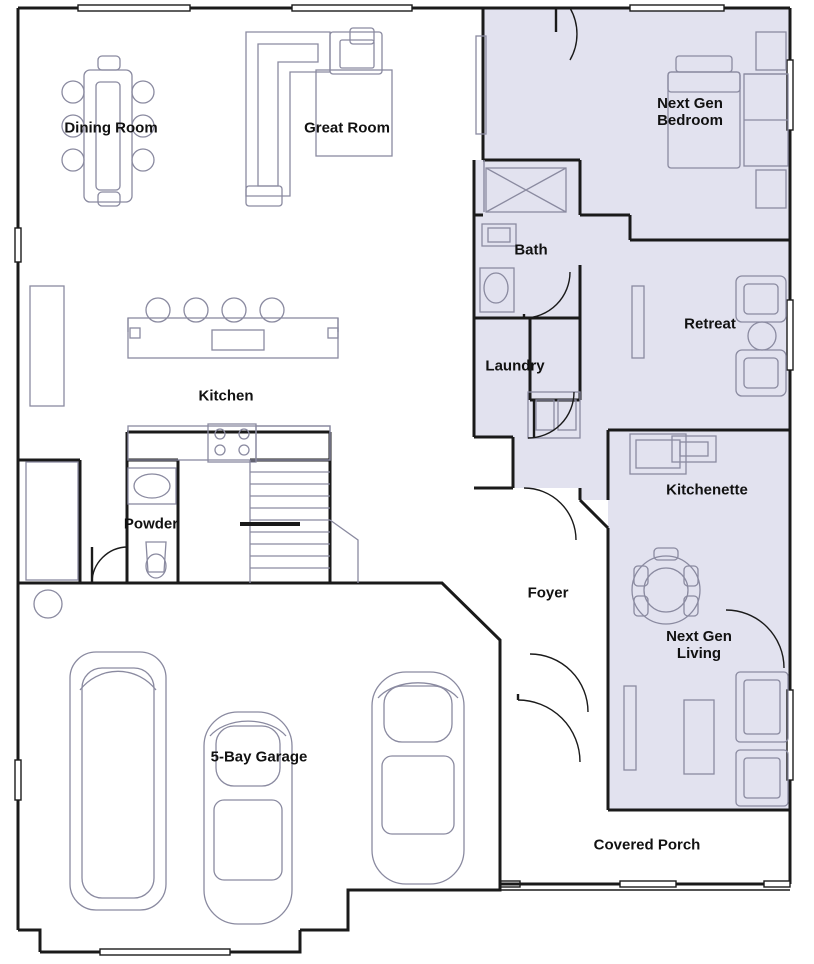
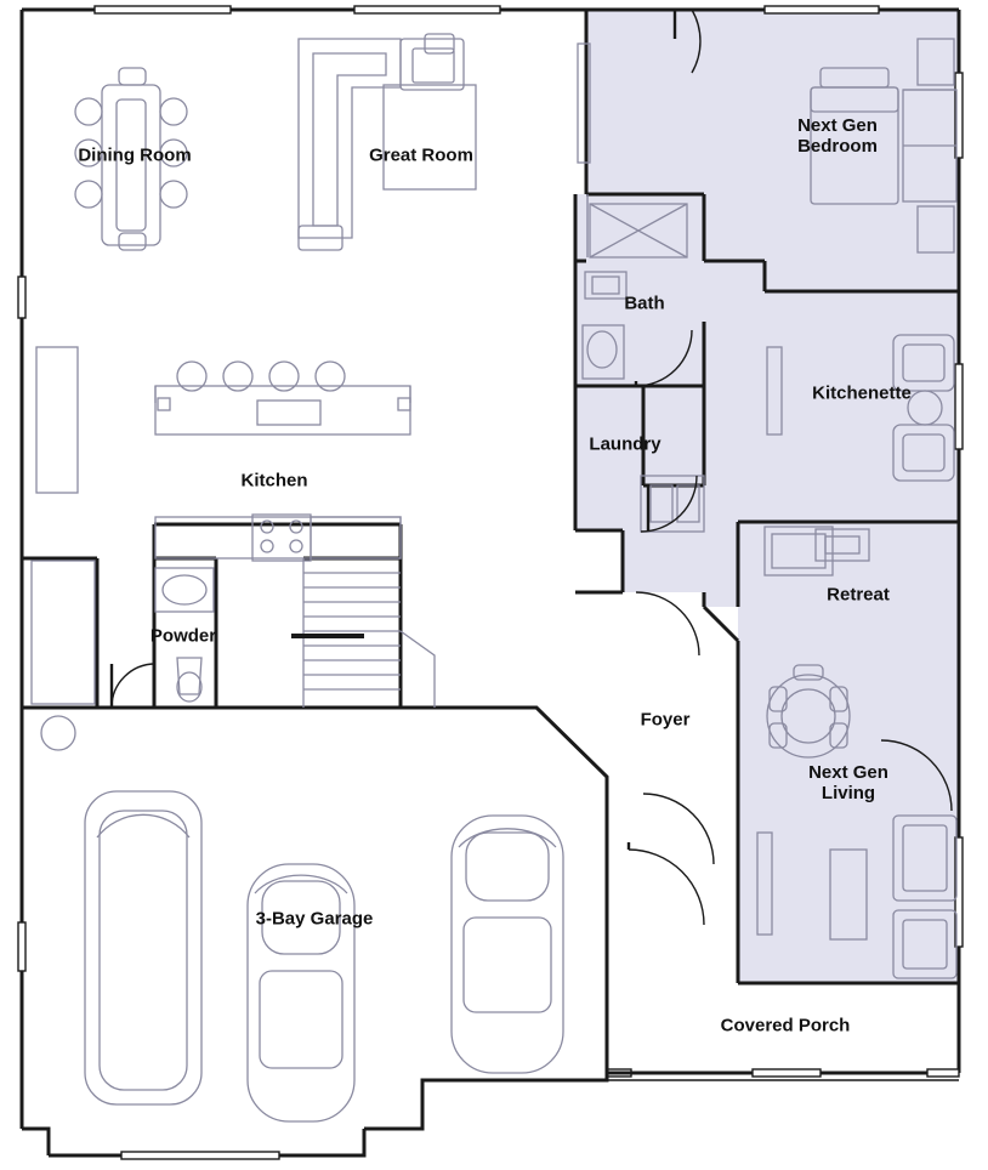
  Dining Room
  Great Room
  Next Gen
  Bedroom
  Bath
- Retreat
+ Kitchenette
  Laundry
  Kitchen
- Kitchenette
+ Retreat
  Powder
  Foyer
  Next Gen
  Living
- 5-Bay Garage
+ 3-Bay Garage
  Covered Porch
